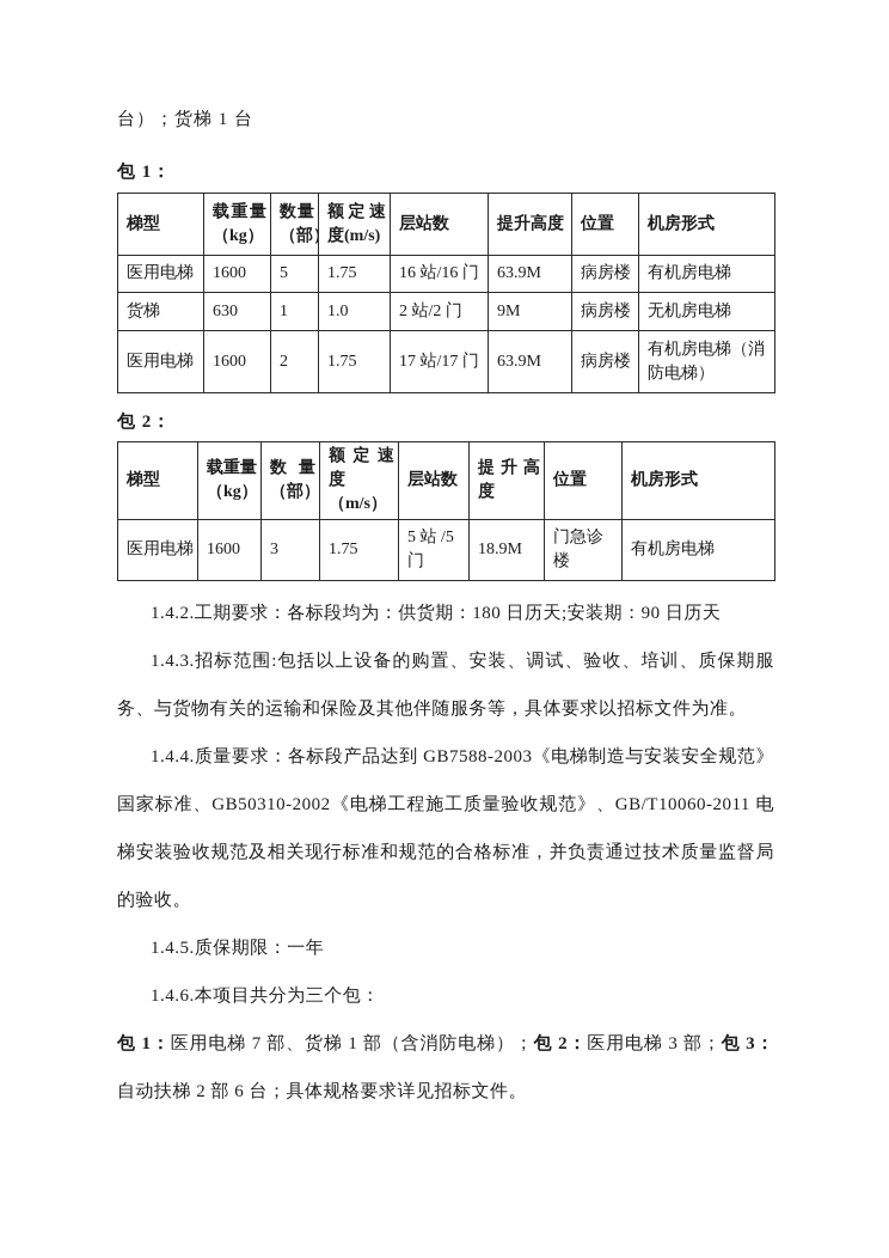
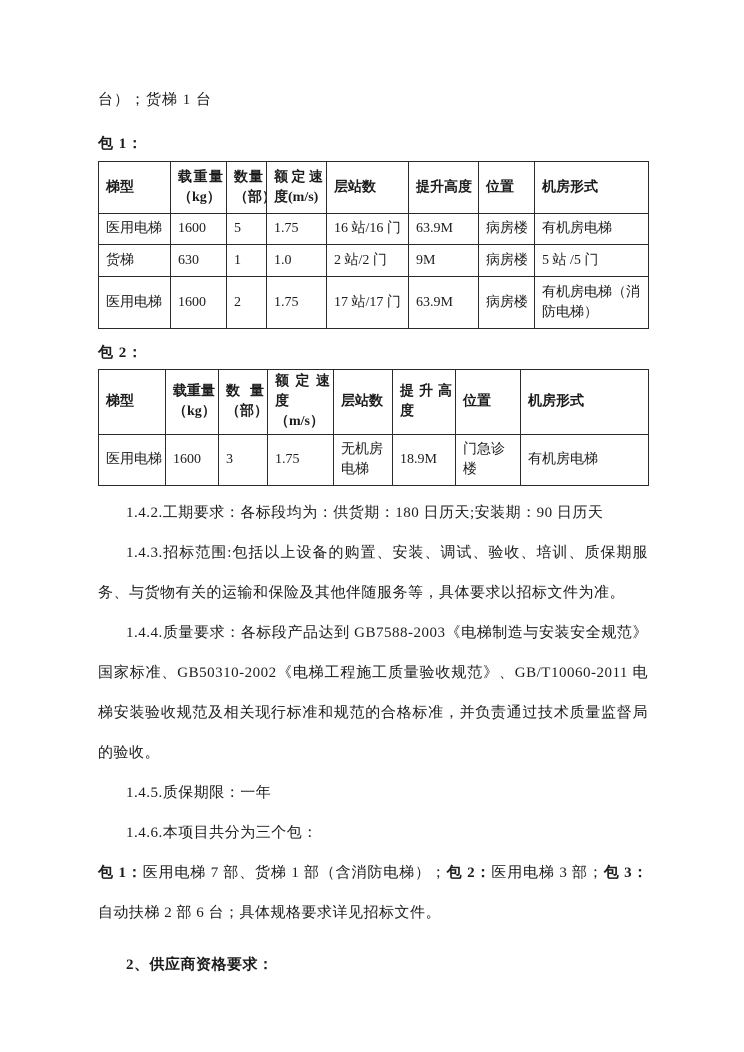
  台）；货梯 1 台
  包 1：
  梯型	载重量 （kg）	数量 （部	额定速度(m/s)	层站数	提升高度	位置	机房形式
  医用电梯	1600	5	1.75	16 站/16 门	63.9M	病房楼	有机房电梯
- 货梯	630	1	1.0	2 站/2 门	9M	病房楼	无机房电梯
+ 货梯	630	1	1.0	2 站/2 门	9M	病房楼	5 站 /5 门
  医用电梯	1600	2	1.75	17 站/17 门	63.9M	病房楼	有机房电梯（消防电梯）
  包 2：
  梯型	载重量 （kg）	数量 （部）	额定速度 （m/s）	层站数	提升高度	位置	机房形式
- 医用电梯	1600	3	1.75	5 站 /5 门	18.9M	门急诊楼	有机房电梯
+ 医用电梯	1600	3	1.75	无机房电梯	18.9M	门急诊楼	有机房电梯
  1.4.2.工期要求：各标段均为：供货期：180 日历天;安装期：90 日历天
  1.4.3.招标范围:包括以上设备的购置、安装、调试、验收、培训、质保期服务、与货物有关的运输和保险及其他伴随服务等，具体要求以招标文件为准。
  1.4.4.质量要求：各标段产品达到 GB7588-2003《电梯制造与安装安全规范》国家标准、GB50310-2002《电梯工程施工质量验收规范》、GB/T10060-2011 电梯安装验收规范及相关现行标准和规范的合格标准，并负责通过技术质量监督局的验收。
  1.4.5.质保期限：一年
  1.4.6.本项目共分为三个包：
  包 1：医用电梯 7 部、货梯 1 部（含消防电梯）；包 2：医用电梯 3 部；包 3：自动扶梯 2 部 6 台；具体规格要求详见招标文件。
+ 2、供应商资格要求：
